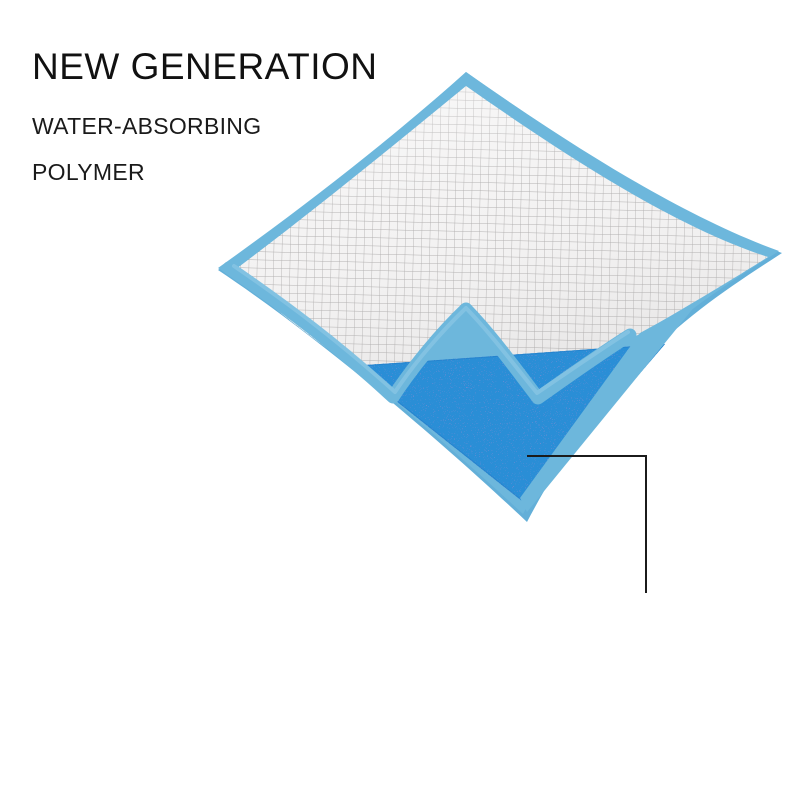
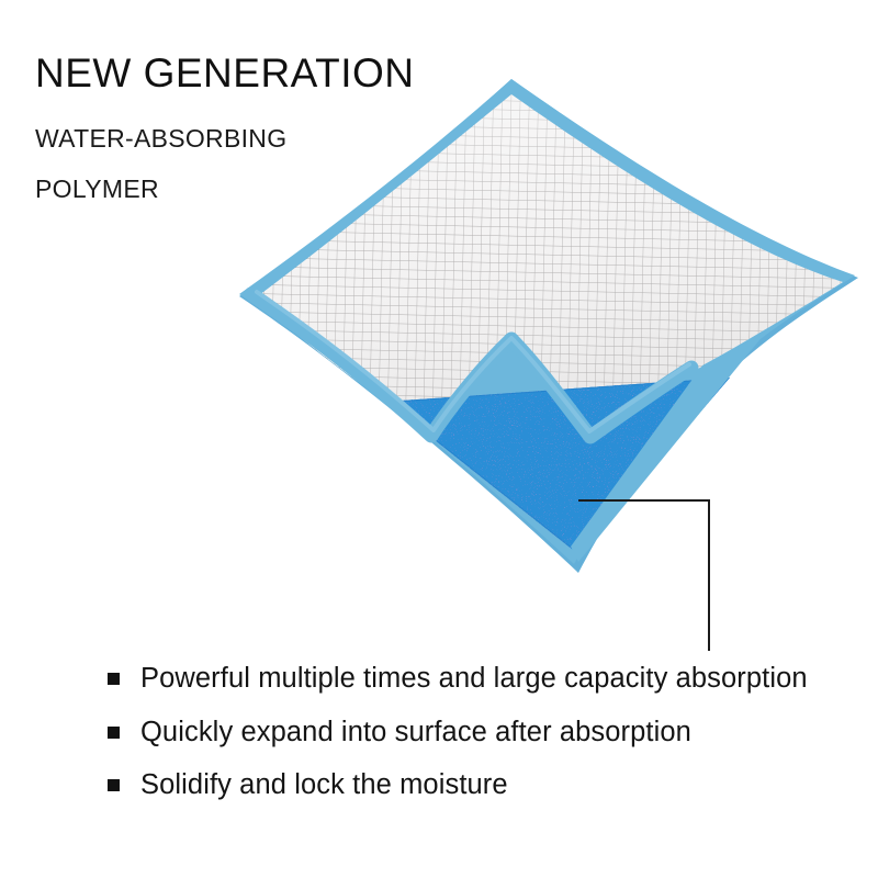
  NEW GENERATION
  WATER-ABSORBING
  POLYMER
+ Powerful multiple times and large capacity absorption
+ Quickly expand into surface after absorption
+ Solidify and lock the moisture
